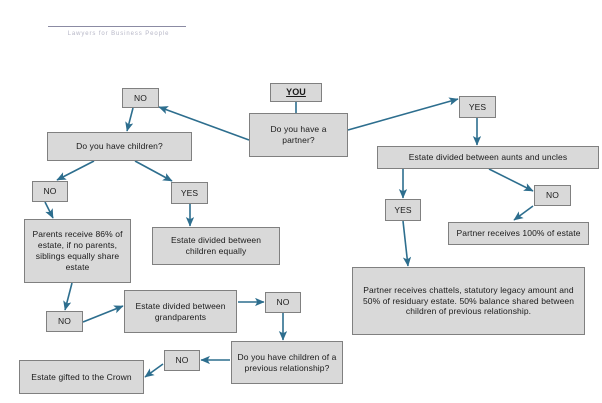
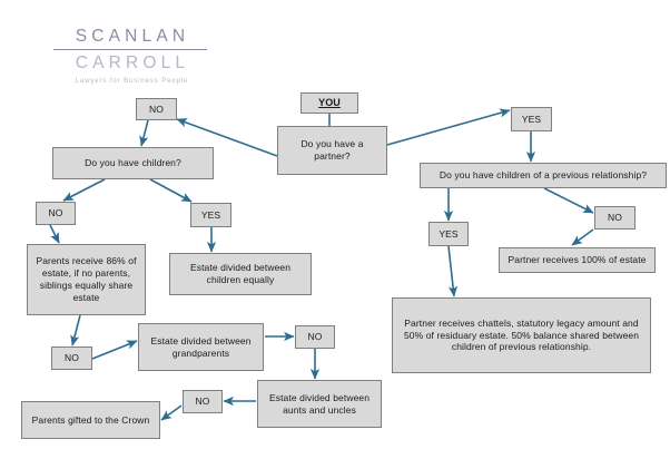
+ SCANLAN
+ CARROLL
  YOU
  Do you have a partner?
  NO
  YES
  Do you have children?
- Estate divided between aunts and uncles
+ Do you have children of a previous relationship?
  NO
  YES
  YES
  NO
  Parents receive 86% of estate, if no parents, siblings equally share estate
  Estate divided between children equally
  Partner receives 100% of estate
  Partner receives chattels, statutory legacy amount and 50% of residuary estate. 50% balance shared between children of previous relationship.
  NO
  Estate divided between grandparents
  NO
- Do you have children of a previous relationship?
+ Estate divided between aunts and uncles
  NO
- Estate gifted to the Crown
+ Parents gifted to the Crown
